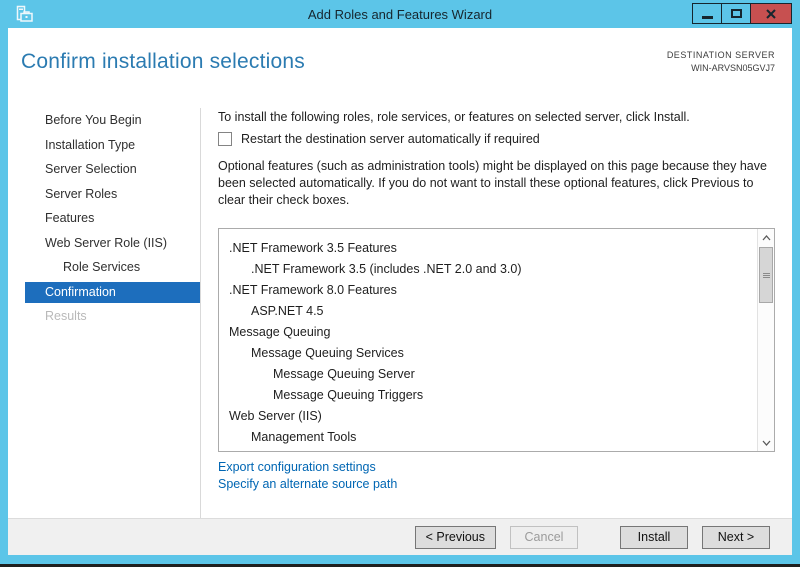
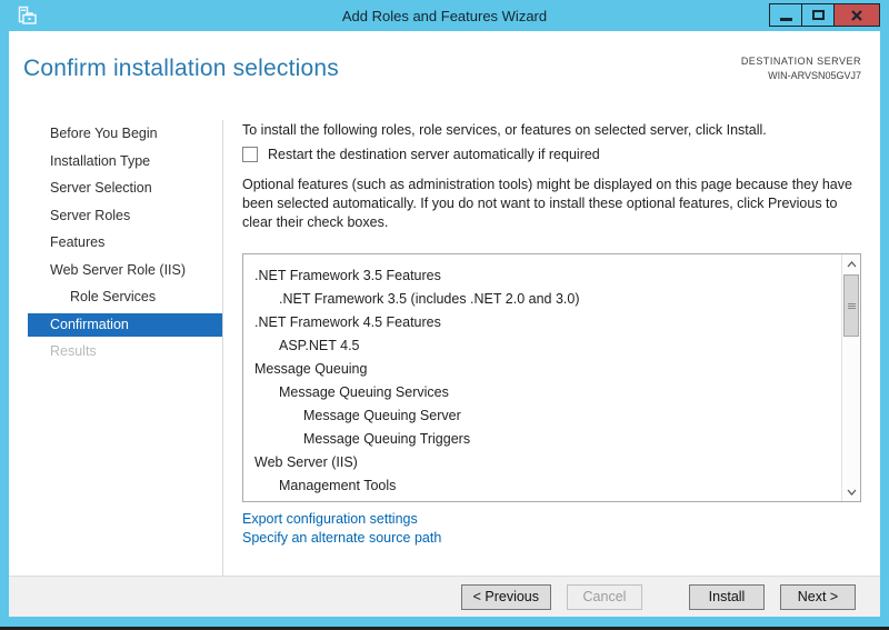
  Add Roles and Features Wizard
  Confirm installation selections
  DESTINATION SERVER
  WIN-ARVSN05GVJ7
  Before You Begin
  Installation Type
  Server Selection
  Server Roles
  Features
  Web Server Role (IIS)
  Role Services
  Confirmation
  Results
  To install the following roles, role services, or features on selected server, click Install.
  Restart the destination server automatically if required
  Optional features (such as administration tools) might be displayed on this page because they have been selected automatically. If you do not want to install these optional features, click Previous to clear their check boxes.
  .NET Framework 3.5 Features
  .NET Framework 3.5 (includes .NET 2.0 and 3.0)
- .NET Framework 8.0 Features
+ .NET Framework 4.5 Features
  ASP.NET 4.5
  Message Queuing
  Message Queuing Services
  Message Queuing Server
  Message Queuing Triggers
  Web Server (IIS)
  Management Tools
  Export configuration settings
  Specify an alternate source path
  < Previous
  Cancel
  Install
  Next >
